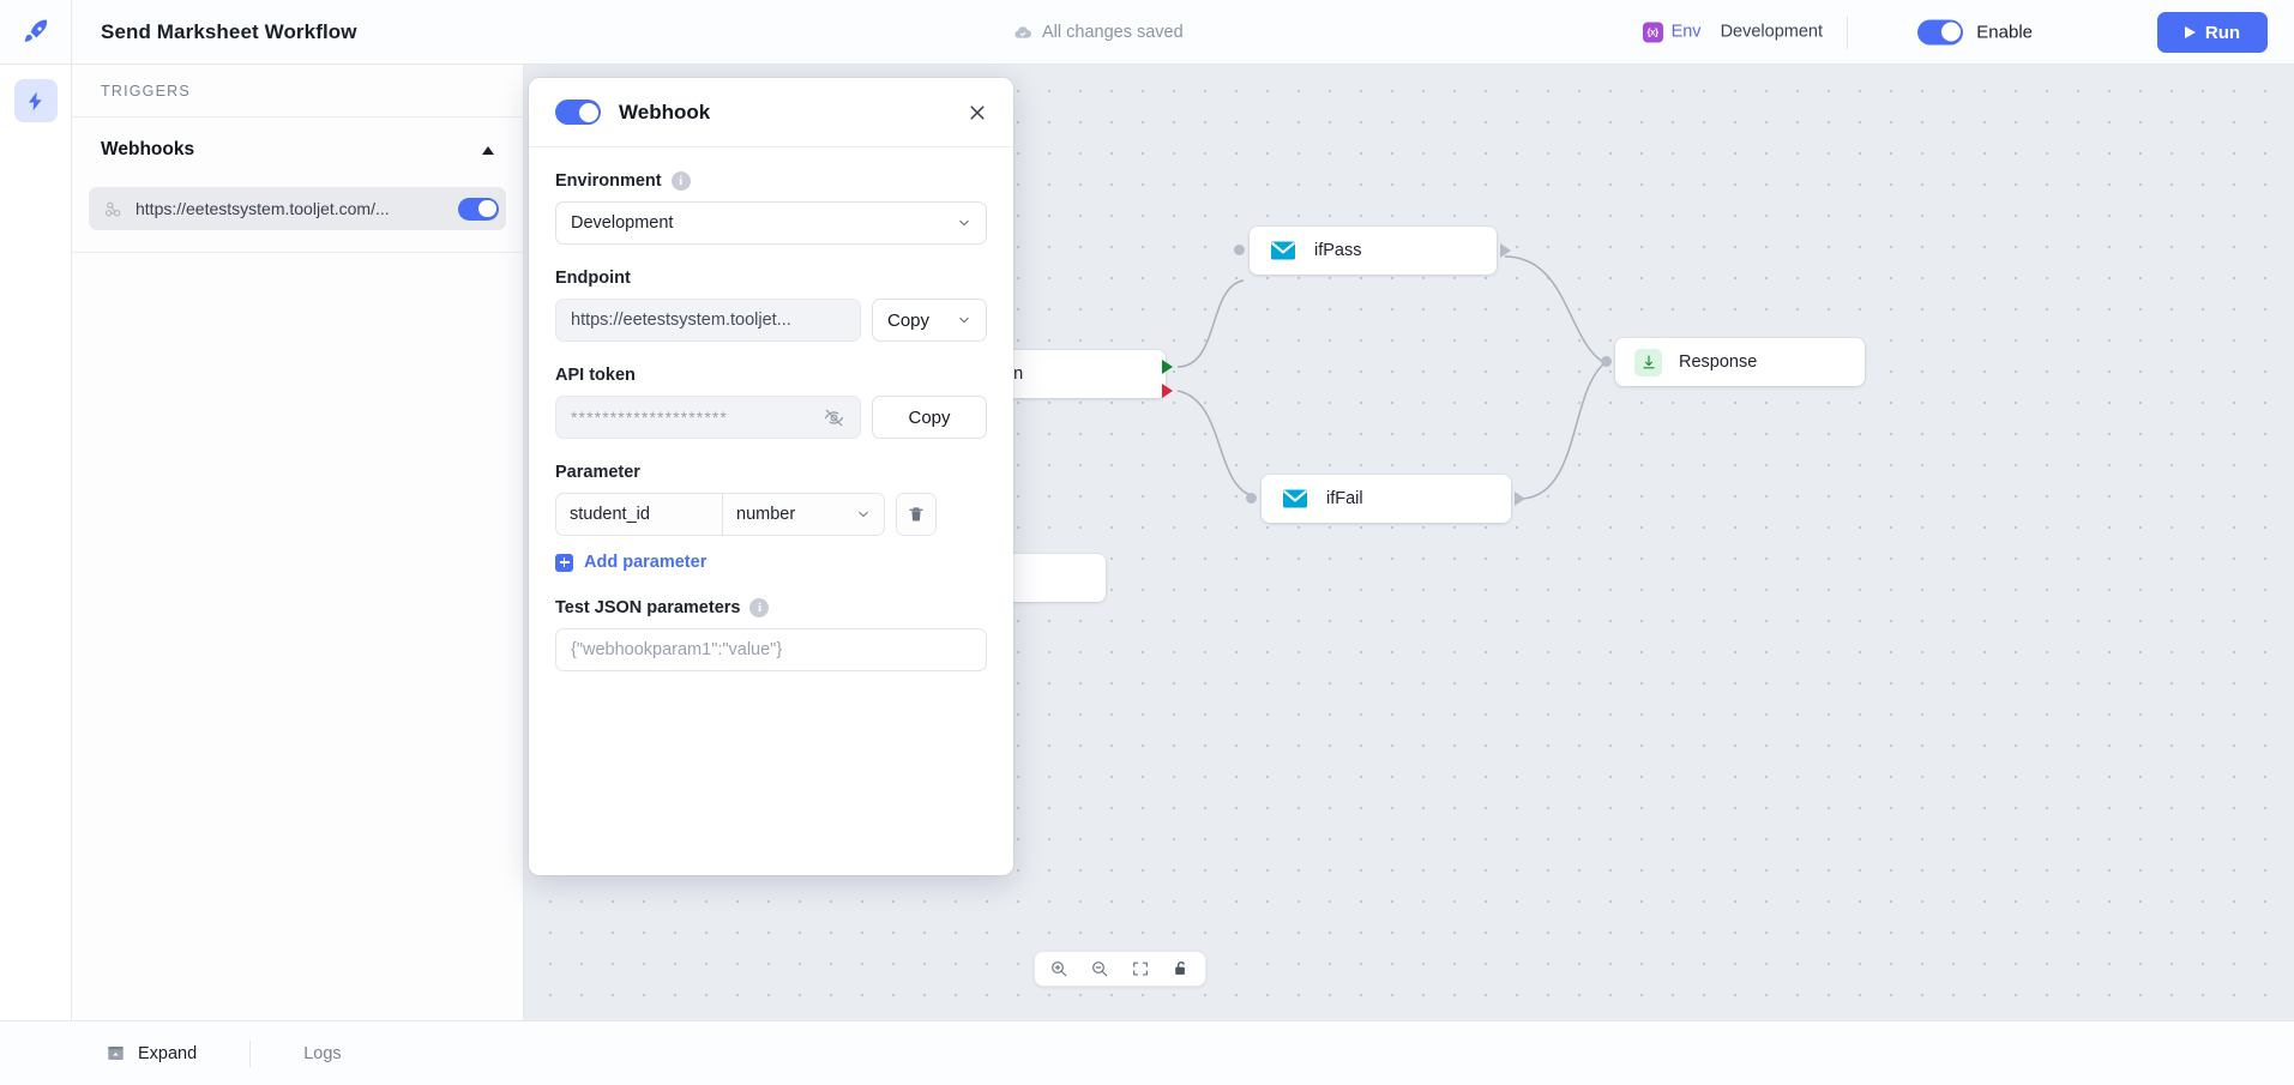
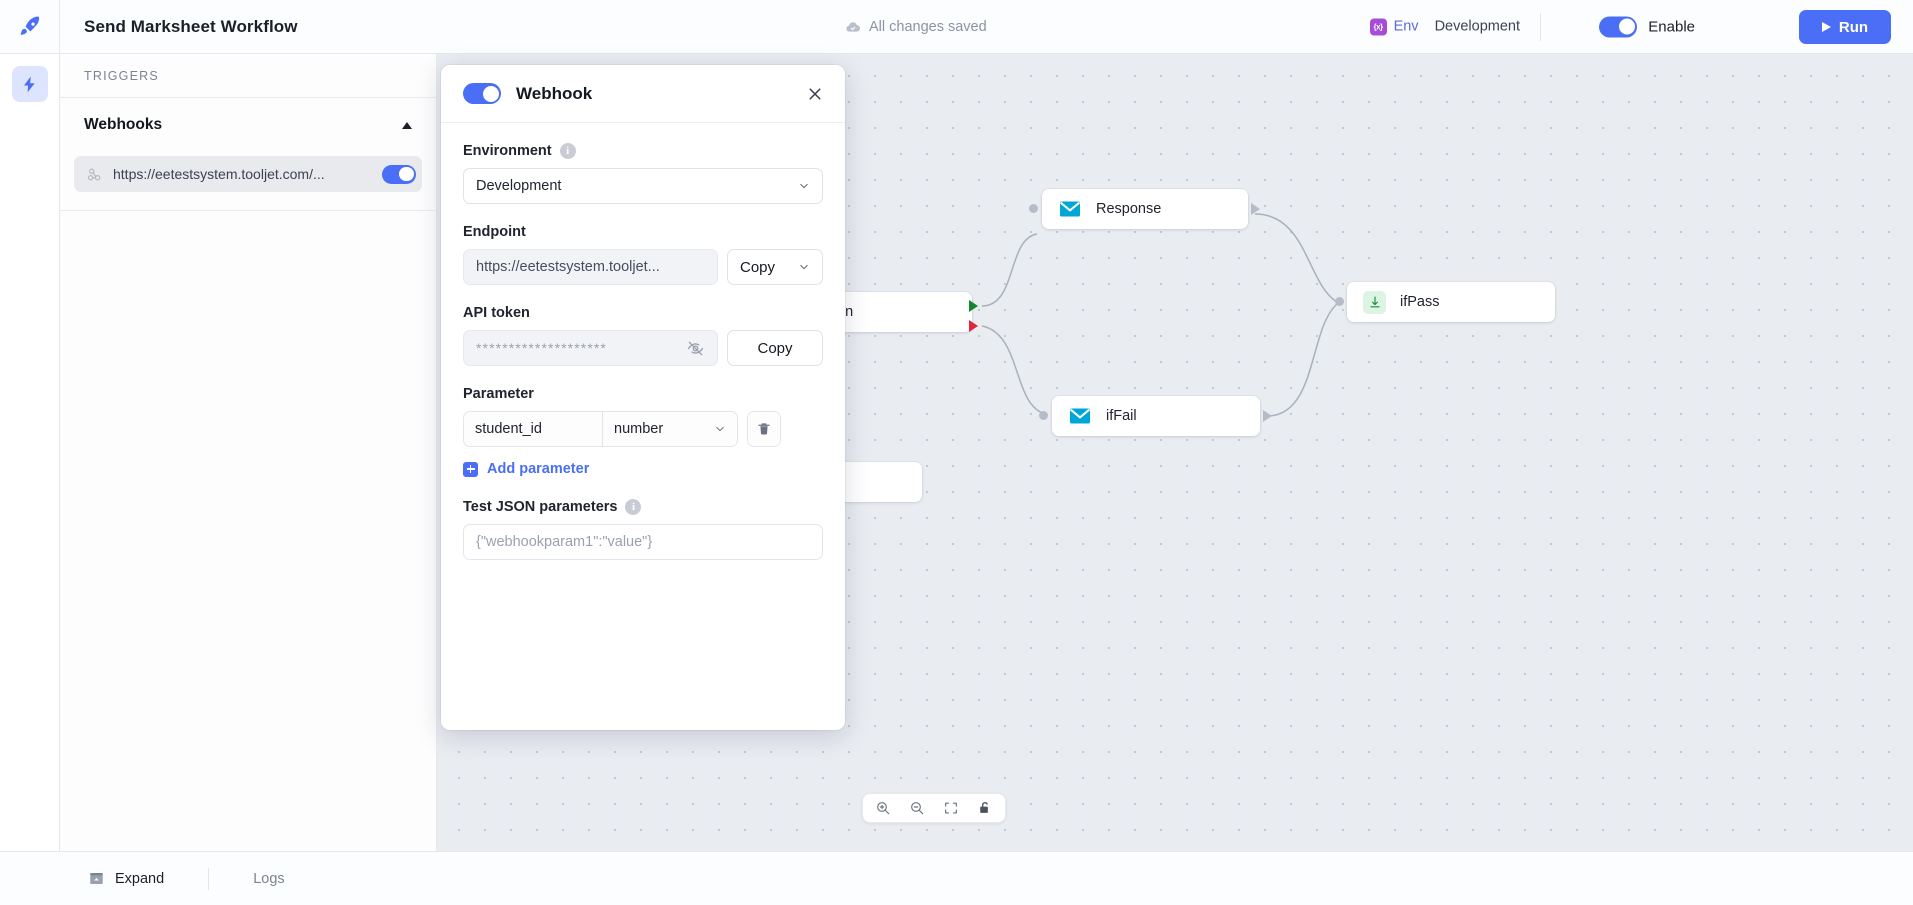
  Send Marksheet Workflow
  All changes saved
  {x}
  Env
  Development
  Enable
  Run
  TRIGGERS
  Webhooks
  https://eetestsystem.tooljet.com/...
- ifPass
+ Response
  ifFail
- Response
+ ifPass
  Webhook
  Environment
  i
  Development
  Endpoint
  https://eetestsystem.tooljet...
  Copy
  API token
  ********************
  Copy
  Parameter
  student_id
  number
  Add parameter
  Test JSON parameters
  i
  {"webhookparam1":"value"}
  Expand
  Logs
